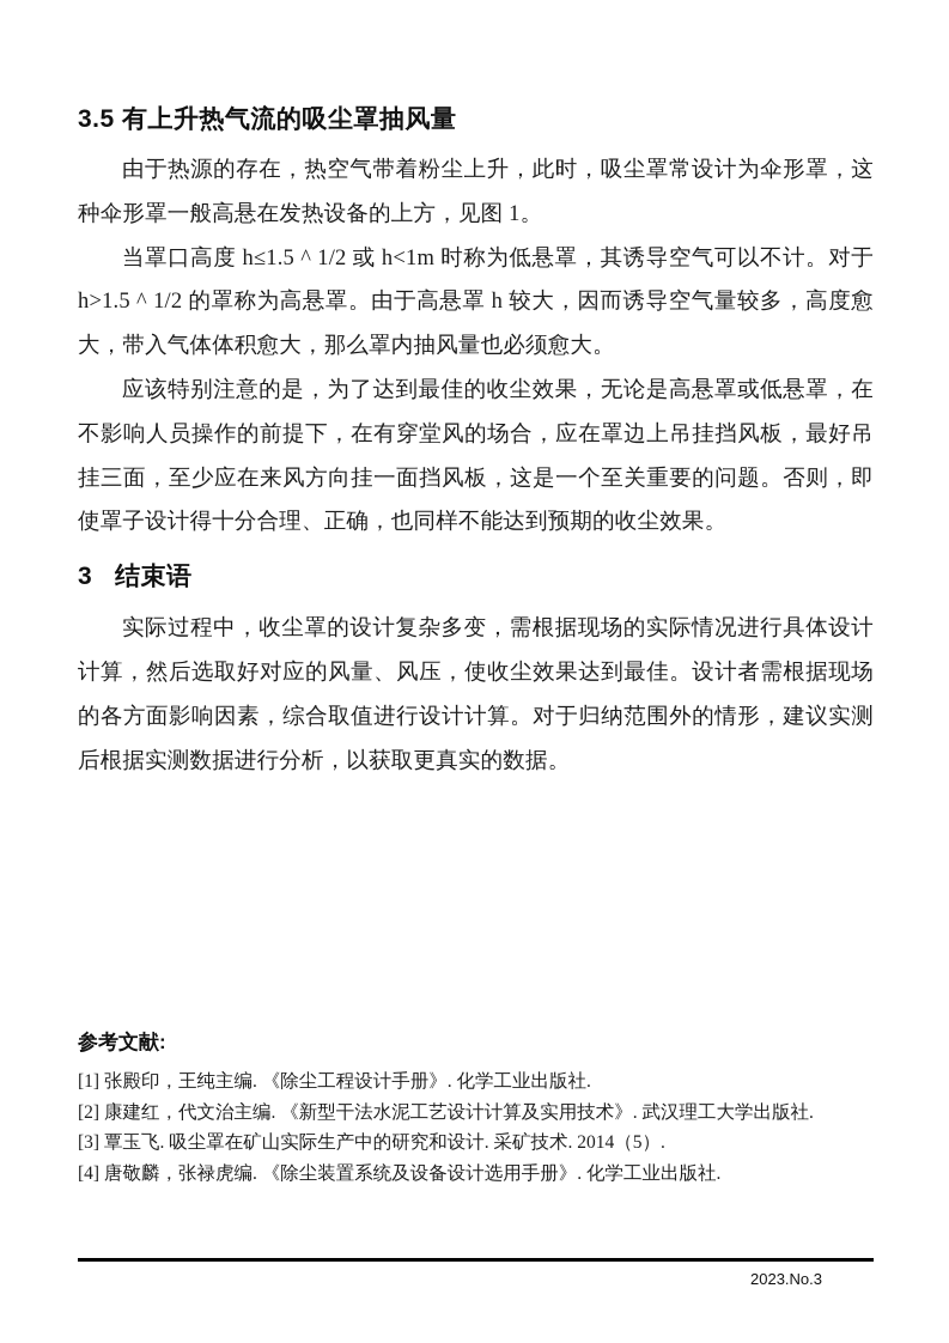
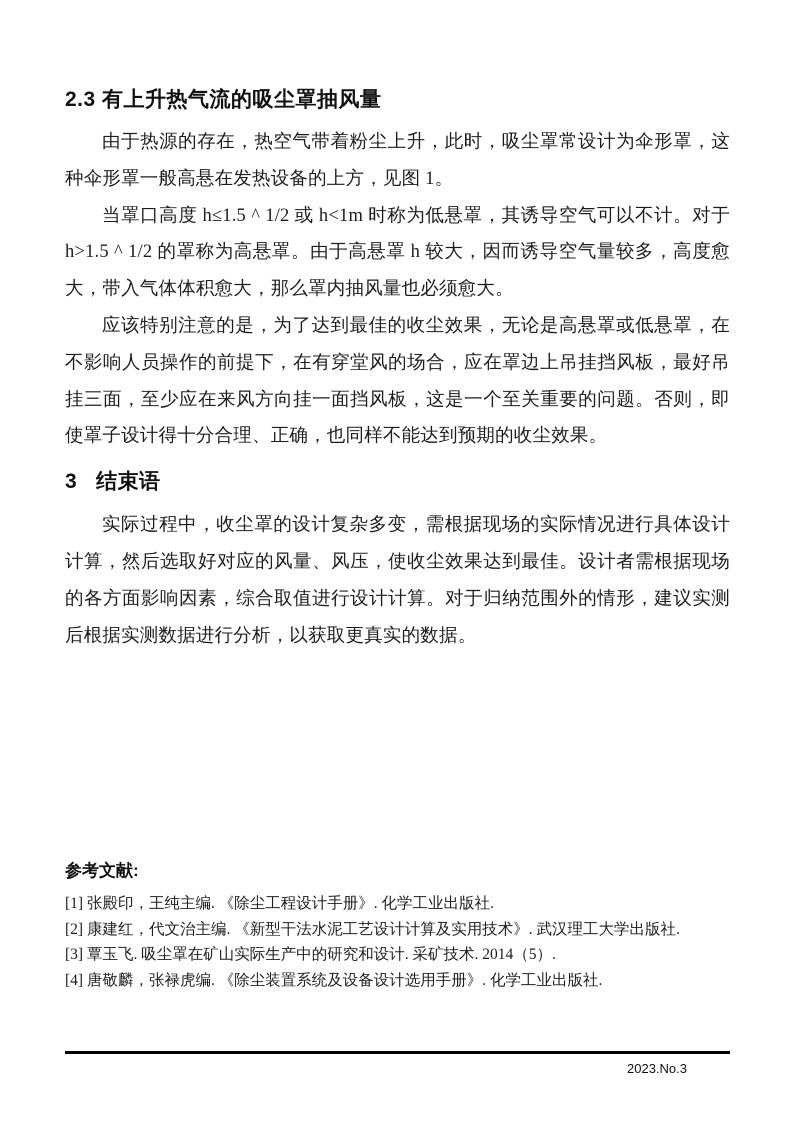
- 3.5 有上升热气流的吸尘罩抽风量
+ 2.3 有上升热气流的吸尘罩抽风量
  由于热源的存在，热空气带着粉尘上升，此时，吸尘罩常设计为伞形罩，这种伞形罩一般高悬在发热设备的上方，见图 1。
  当罩口高度 h≤1.5 ^ 1/2 或 h<1m 时称为低悬罩，其诱导空气可以不计。对于 h>1.5 ^ 1/2 的罩称为高悬罩。由于高悬罩 h 较大，因而诱导空气量较多，高度愈大，带入气体体积愈大，那么罩内抽风量也必须愈大。
  应该特别注意的是，为了达到最佳的收尘效果，无论是高悬罩或低悬罩，在不影响人员操作的前提下，在有穿堂风的场合，应在罩边上吊挂挡风板，最好吊挂三面，至少应在来风方向挂一面挡风板，这是一个至关重要的问题。否则，即使罩子设计得十分合理、正确，也同样不能达到预期的收尘效果。
  3 结束语
  实际过程中，收尘罩的设计复杂多变，需根据现场的实际情况进行具体设计计算，然后选取好对应的风量、风压，使收尘效果达到最佳。设计者需根据现场的各方面影响因素，综合取值进行设计计算。对于归纳范围外的情形，建议实测后根据实测数据进行分析，以获取更真实的数据。
  参考文献:
  [1] 张殿印，王纯主编. 《除尘工程设计手册》. 化学工业出版社.
  [2] 康建红，代文治主编. 《新型干法水泥工艺设计计算及实用技术》. 武汉理工大学出版社.
  [3] 覃玉飞. 吸尘罩在矿山实际生产中的研究和设计. 采矿技术. 2014（5）.
  [4] 唐敬麟，张禄虎编. 《除尘装置系统及设备设计选用手册》. 化学工业出版社.
  2023.No.3
